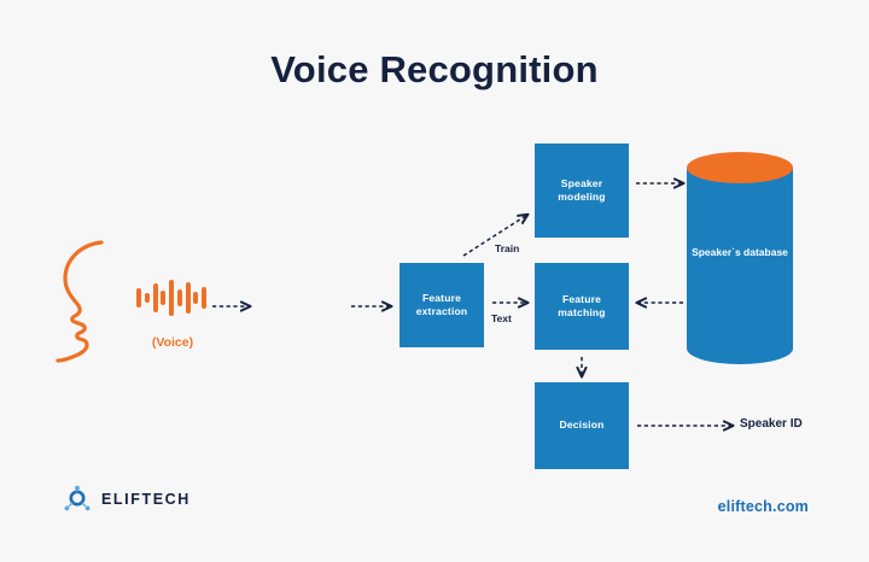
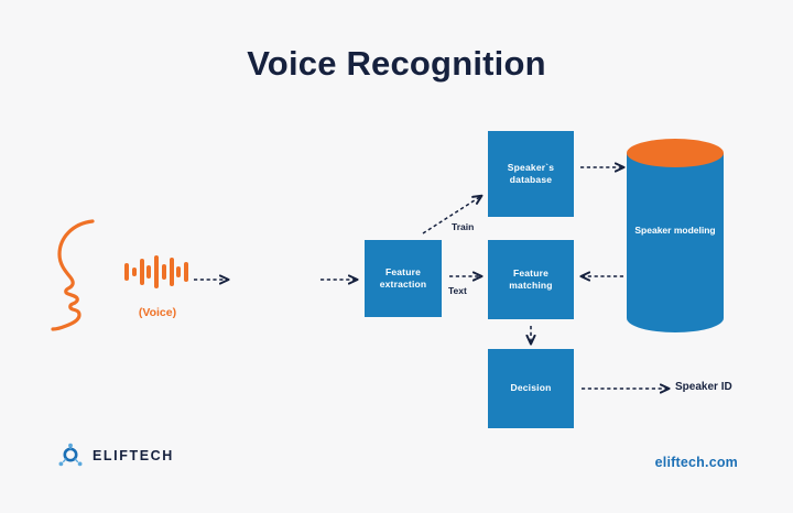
  Voice Recognition
  (Voice)
  Feature extraction
- Speaker modeling
+ Speaker`s database
  Feature matching
  Decision
- Speaker`s database
+ Speaker modeling
  Train
  Text
  Speaker ID
  ELIFTECH
  eliftech.com
